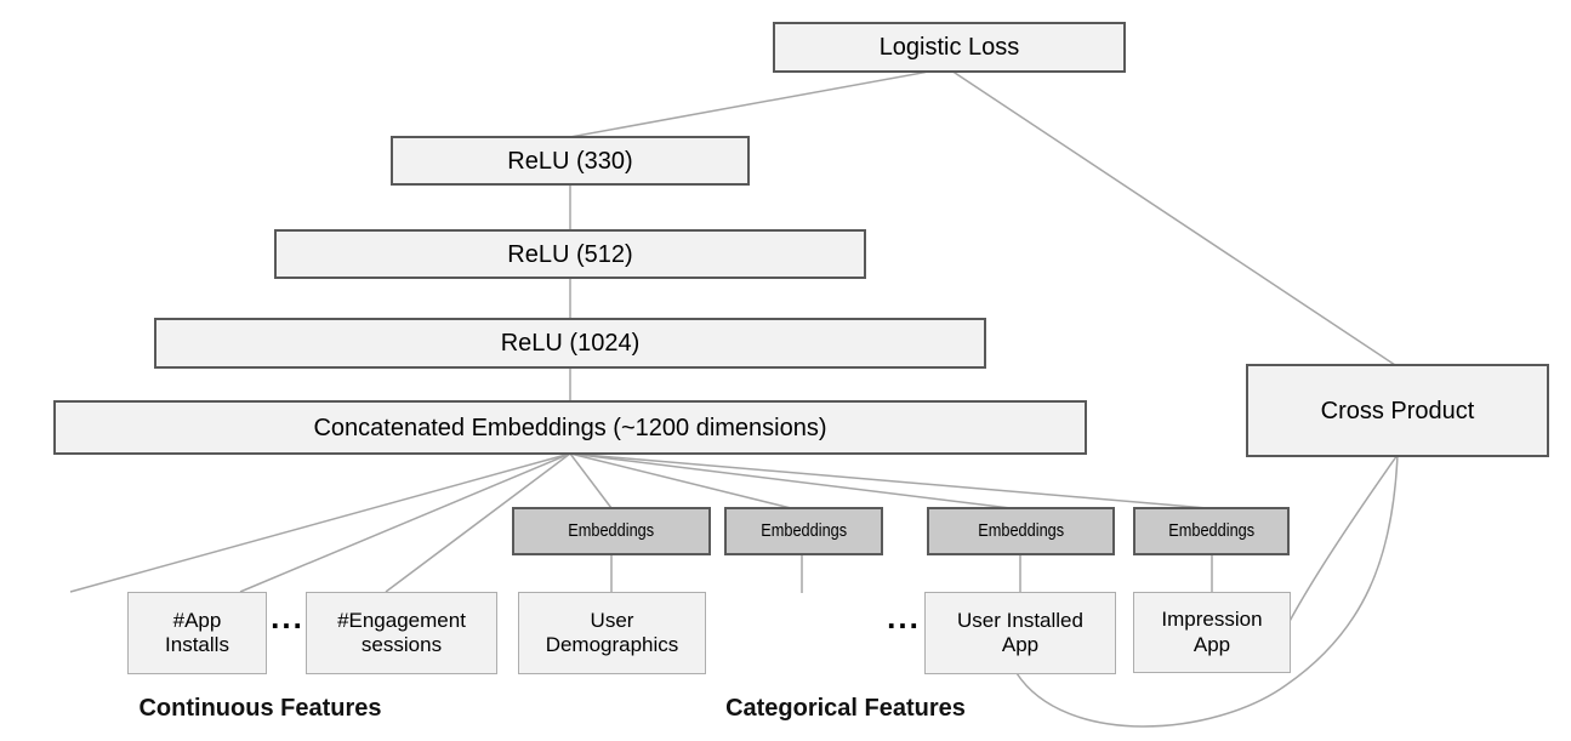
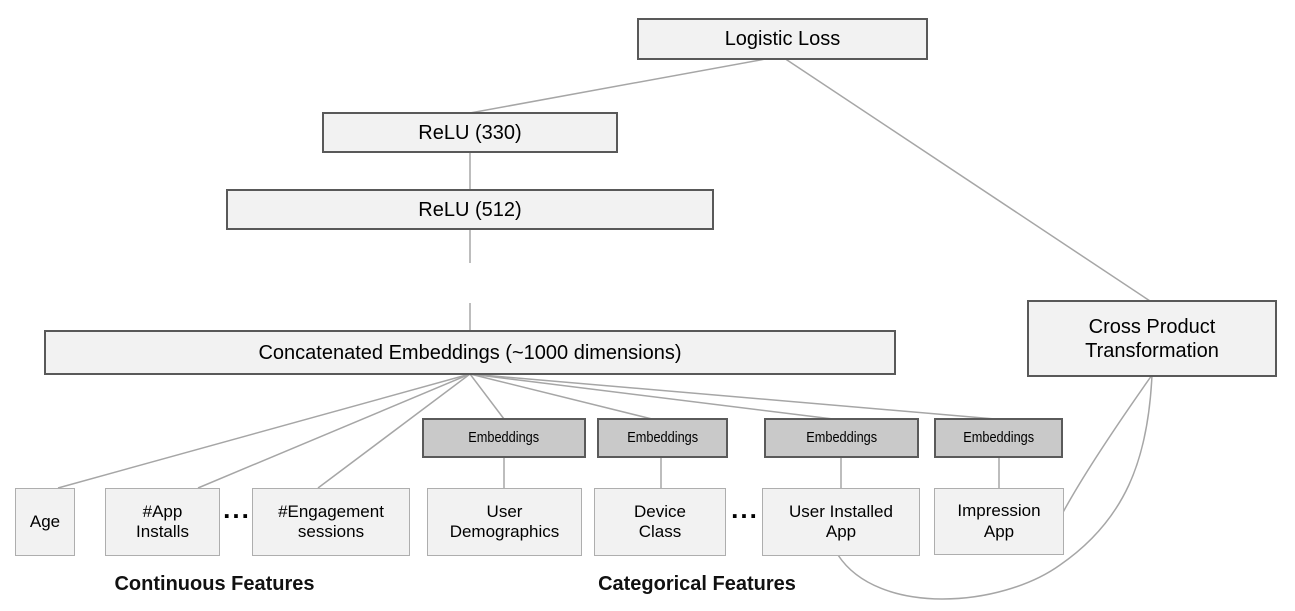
  Logistic Loss
  ReLU (330)
  ReLU (512)
- ReLU (1024)
- Concatenated Embeddings (~1200 dimensions)
+ Concatenated Embeddings (~1000 dimensions)
  Cross Product
+ Transformation
  Embeddings
  Embeddings
  Embeddings
  Embeddings
+ Age
  #App
  Installs
  ...
  #Engagement
  sessions
  User
  Demographics
+ Device
+ Class
  ...
  User Installed
  App
  Impression
  App
  Continuous Features
  Categorical Features
